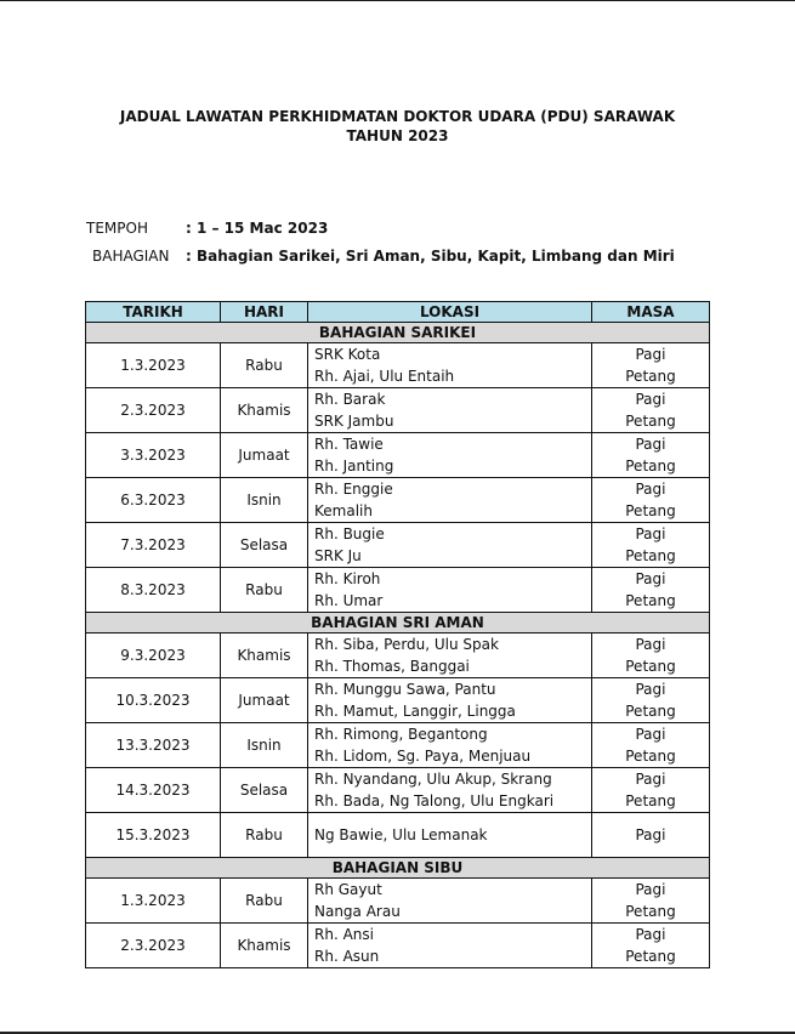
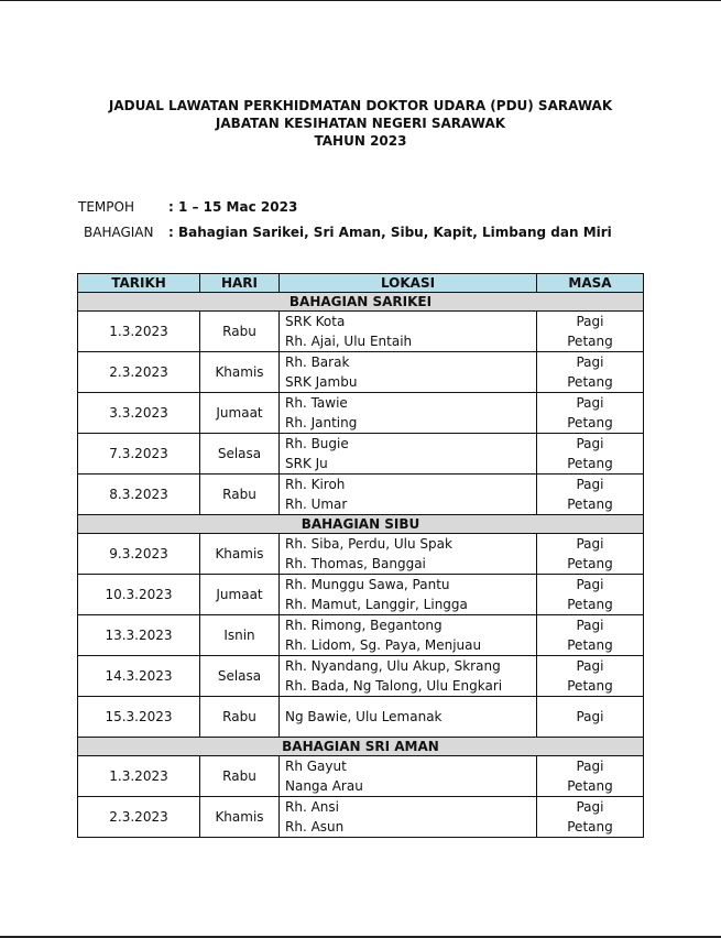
  JADUAL LAWATAN PERKHIDMATAN DOKTOR UDARA (PDU) SARAWAK
+ JABATAN KESIHATAN NEGERI SARAWAK
  TAHUN 2023
  TEMPOH : 1 – 15 Mac 2023
  BAHAGIAN : Bahagian Sarikei, Sri Aman, Sibu, Kapit, Limbang dan Miri
  TARIKH	HARI	LOKASI	MASA
  BAHAGIAN SARIKEI
  1.3.2023	Rabu	SRK KotaRh. Ajai, Ulu Entaih	PagiPetang
  2.3.2023	Khamis	Rh. BarakSRK Jambu	PagiPetang
  3.3.2023	Jumaat	Rh. TawieRh. Janting	PagiPetang
- 6.3.2023	Isnin	Rh. EnggieKemalih	PagiPetang
  7.3.2023	Selasa	Rh. BugieSRK Ju	PagiPetang
  8.3.2023	Rabu	Rh. KirohRh. Umar	PagiPetang
- BAHAGIAN SRI AMAN
+ BAHAGIAN SIBU
  9.3.2023	Khamis	Rh. Siba, Perdu, Ulu SpakRh. Thomas, Banggai	PagiPetang
  10.3.2023	Jumaat	Rh. Munggu Sawa, PantuRh. Mamut, Langgir, Lingga	PagiPetang
  13.3.2023	Isnin	Rh. Rimong, BegantongRh. Lidom, Sg. Paya, Menjuau	PagiPetang
  14.3.2023	Selasa	Rh. Nyandang, Ulu Akup, SkrangRh. Bada, Ng Talong, Ulu Engkari	PagiPetang
  15.3.2023	Rabu	Ng Bawie, Ulu Lemanak	Pagi
- BAHAGIAN SIBU
+ BAHAGIAN SRI AMAN
  1.3.2023	Rabu	Rh GayutNanga Arau	PagiPetang
  2.3.2023	Khamis	Rh. AnsiRh. Asun	PagiPetang
